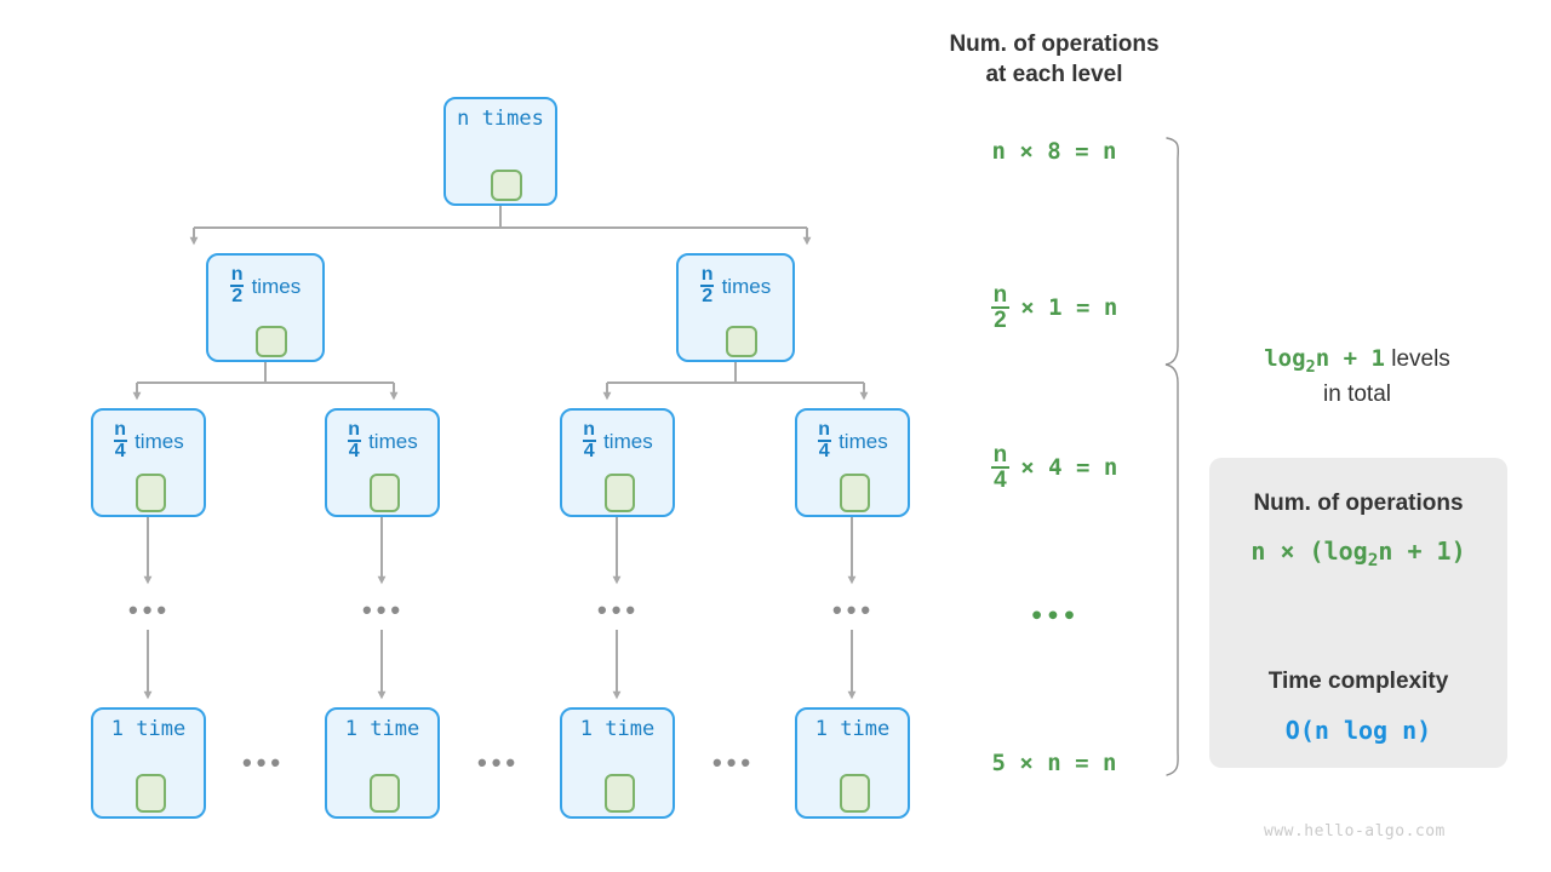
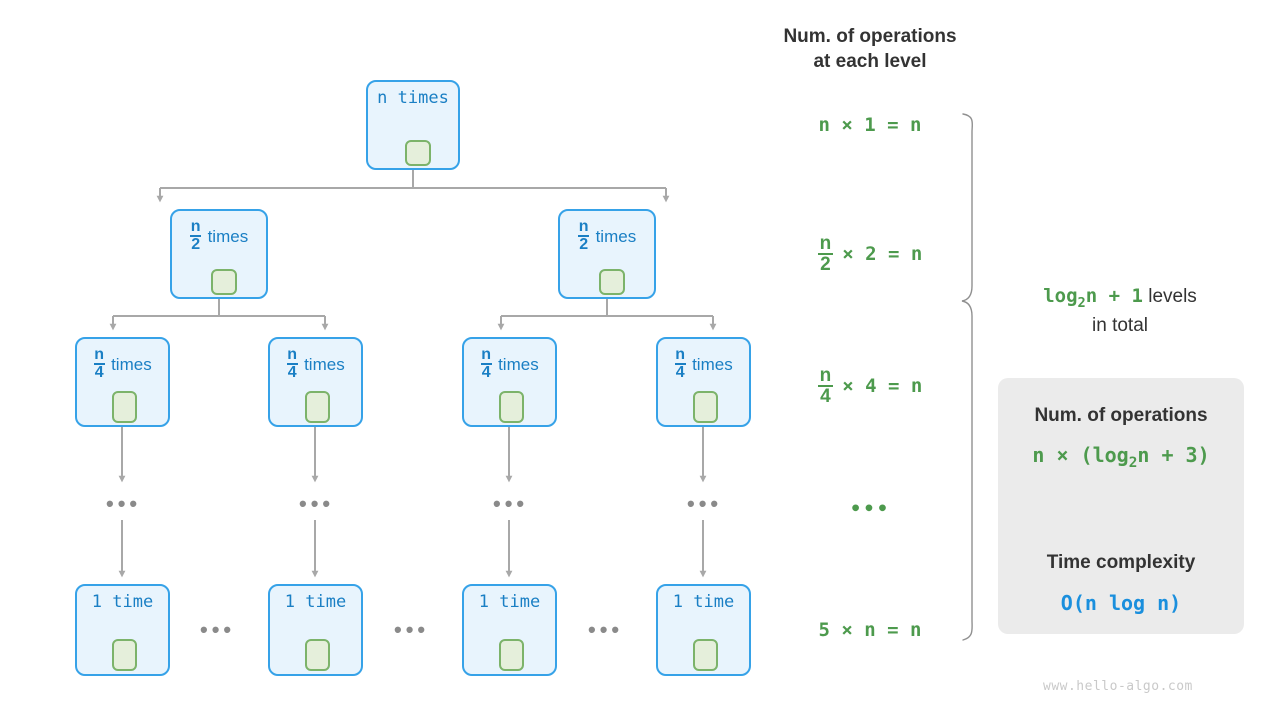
  n times
  n
  2
  times
  n
  2
  times
  n
  4
  times
  n
  4
  times
  n
  4
  times
  n
  4
  times
  1 time
  1 time
  1 time
  1 time
  •••
  •••
  •••
  •••
  •••
  •••
  •••
  Num. of operations
  at each level
- n × 8 = n
+ n × 1 = n
  n
  2
- × 1 = n
+ × 2 = n
  n
  4
  × 4 = n
  •••
  5 × n = n
  log2n + 1 levels
  in total
  Num. of operations
- n × (log2n + 1)
+ n × (log2n + 3)
  Time complexity
  O(n log n)
  www.hello-algo.com
